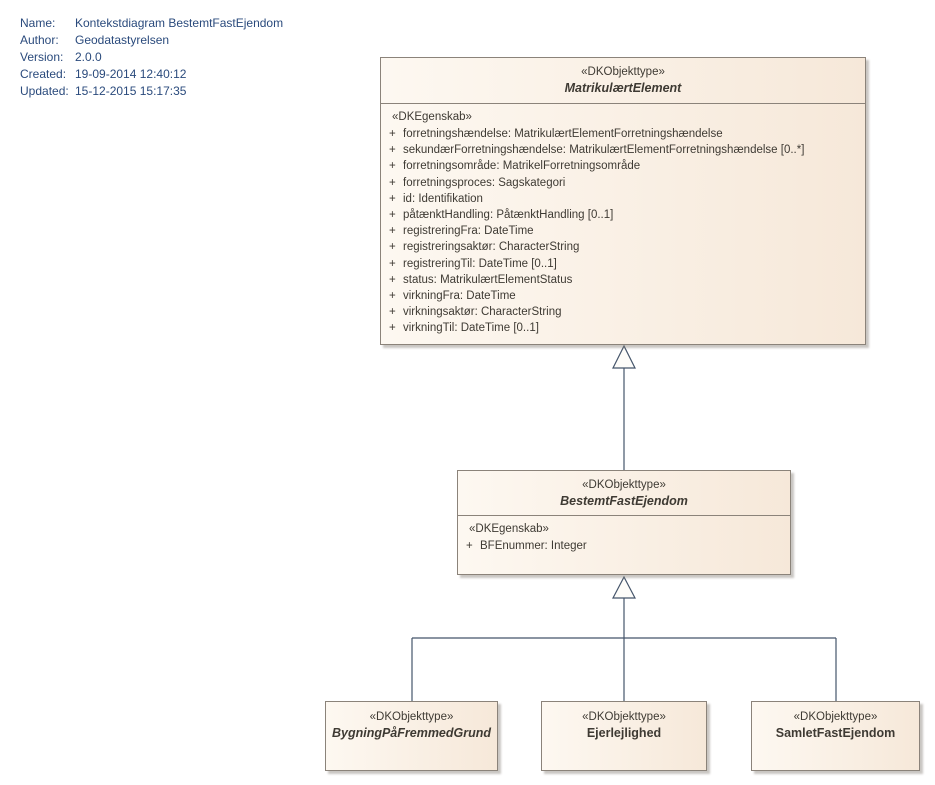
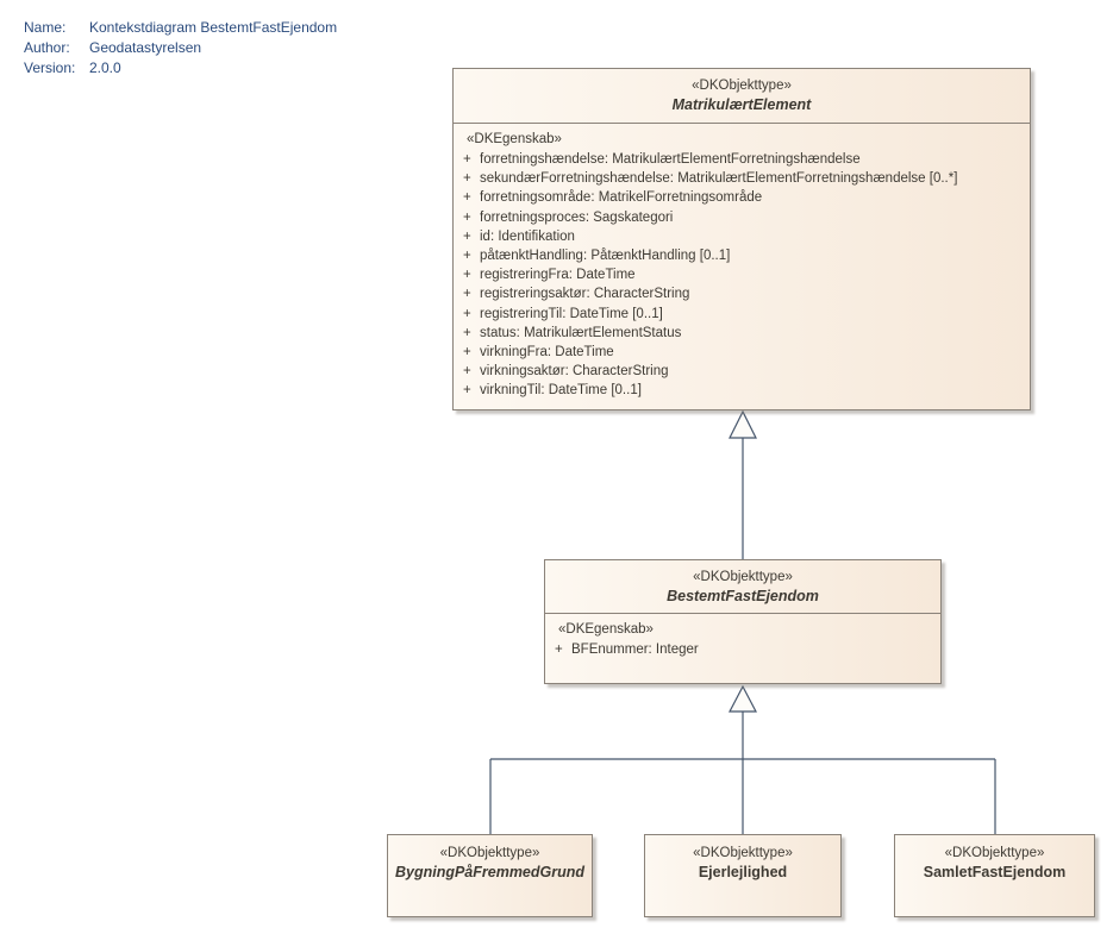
  Name:
  Kontekstdiagram BestemtFastEjendom
  Author:
  Geodatastyrelsen
  Version:
  2.0.0
- Created:
- 19-09-2014 12:40:12
- Updated:
- 15-12-2015 15:17:35
  «DKObjekttype»
  MatrikulærtElement
  «DKEgenskab»
  +
  forretningshændelse: MatrikulærtElementForretningshændelse
  +
  sekundærForretningshændelse: MatrikulærtElementForretningshændelse [0..*]
  +
  forretningsområde: MatrikelForretningsområde
  +
  forretningsproces: Sagskategori
  +
  id: Identifikation
  +
  påtænktHandling: PåtænktHandling [0..1]
  +
  registreringFra: DateTime
  +
  registreringsaktør: CharacterString
  +
  registreringTil: DateTime [0..1]
  +
  status: MatrikulærtElementStatus
  +
  virkningFra: DateTime
  +
  virkningsaktør: CharacterString
  +
  virkningTil: DateTime [0..1]
  «DKObjekttype»
  BestemtFastEjendom
  «DKEgenskab»
  +
  BFEnummer: Integer
  «DKObjekttype»
  BygningPåFremmedGrund
  «DKObjekttype»
  Ejerlejlighed
  «DKObjekttype»
  SamletFastEjendom
